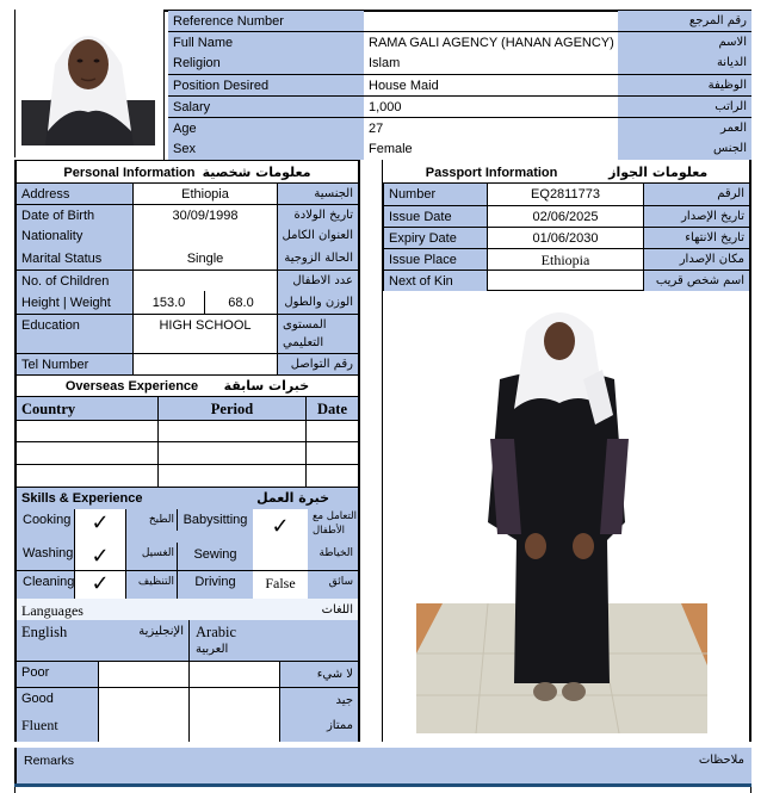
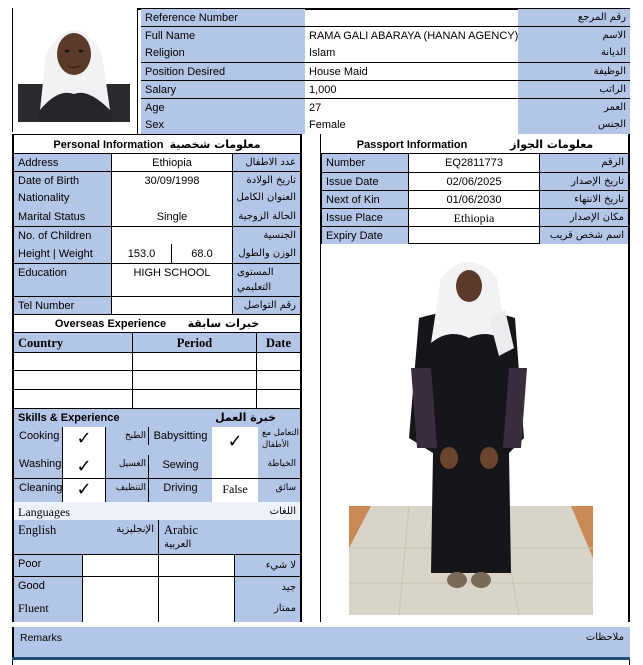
  Reference Number
  رقم المرجع
  Full Name
- RAMA GALI AGENCY (HANAN AGENCY)
+ RAMA GALI ABARAYA (HANAN AGENCY)
  الاسم
  Religion
  Islam
  الديانة
  Position Desired
  House Maid
  الوظيفة
  Salary
  1,000
  الراتب
  Age
  27
  العمر
  Sex
  Female
  الجنس
  Personal Information معلومات شخصية
  Address
  Ethiopia
- الجنسية
+ عدد الاطفال
  Date of Birth
  30/09/1998
  تاريخ الولادة
  Nationality
  العنوان الكامل
  Marital Status
  Single
  الحالة الزوجية
  No. of Children
- عدد الاطفال
+ الجنسية
  Height | Weight
  153.0
  68.0
  الوزن والطول
  Education
  HIGH SCHOOL
  المستوى
  التعليمي
  Tel Number
  رقم التواصل
  Overseas Experience خبرات سابقة
  Country
  Period
  Date
  Skills & Experience
  خبرة العمل
  Cooking
  ✓
  الطبخ
  Babysitting
  ✓
  التعامل مع الأطفال
  Washing
  ✓
  الغسيل
  Sewing
  الخياطة
  Cleaning
  ✓
  التنظيف
  Driving
  False
  سائق
  Languages
  اللغات
  English
  الإنجليزية
  Arabic
  العربية
  Poor
  لا شيء
  Good
  جيد
  Fluent
  ممتاز
  Passport Information معلومات الجواز
  Number
  EQ2811773
  الرقم
  Issue Date
  02/06/2025
  تاريخ الإصدار
- Expiry Date
+ Next of Kin
  01/06/2030
  تاريخ الانتهاء
  Issue Place
  Ethiopia
  مكان الإصدار
- Next of Kin
+ Expiry Date
  اسم شخص قريب
  Remarks
  ملاحظات
